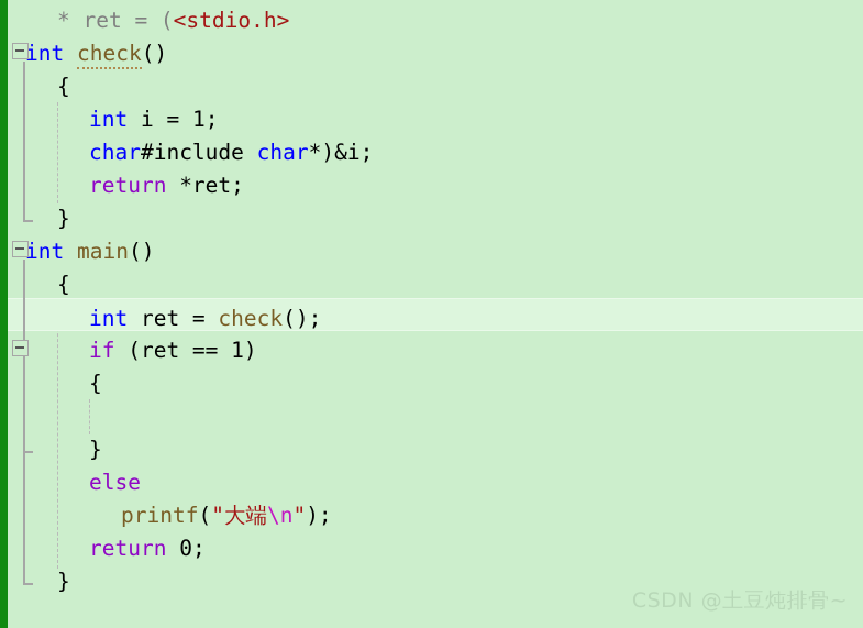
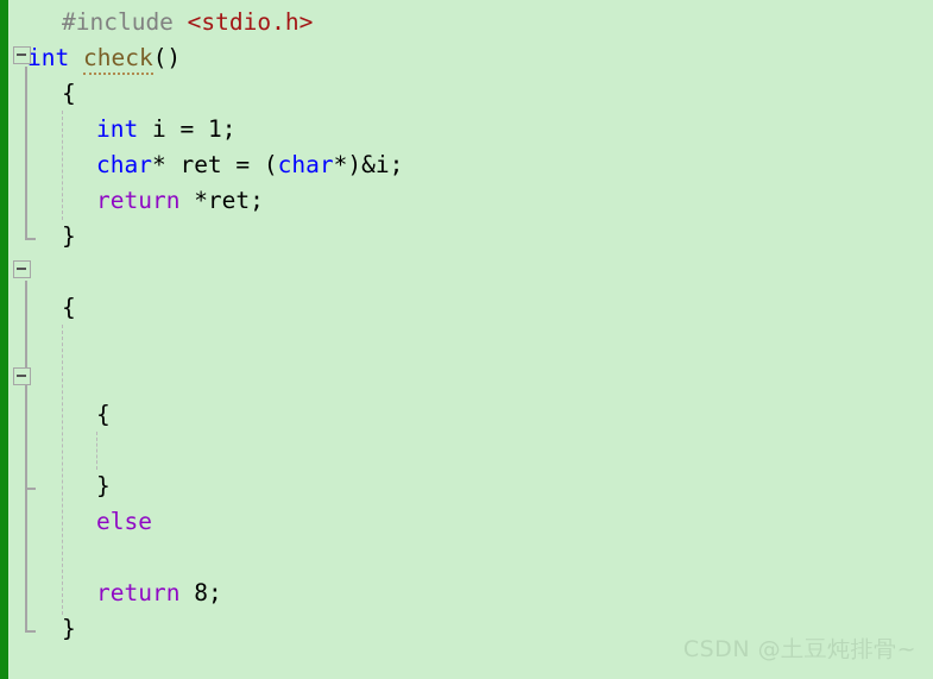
- * ret = (<stdio.h>
+ #include <stdio.h>
  int check()
  {
  int i = 1;
- char#include char*)&i;
+ char* ret = (char*)&i;
  return *ret;
  }
- int main()
  {
- int ret = check();
- if (ret == 1)
  {
  }
  else
- printf("大端\n");
- return 0;
+ return 8;
  }
